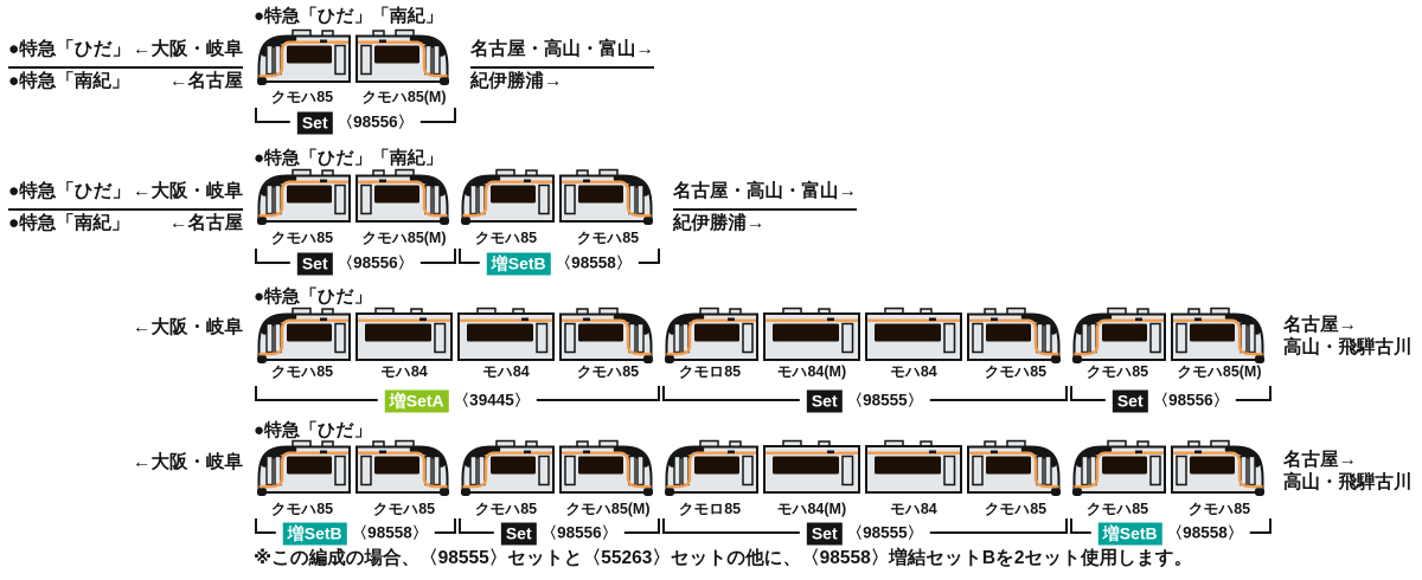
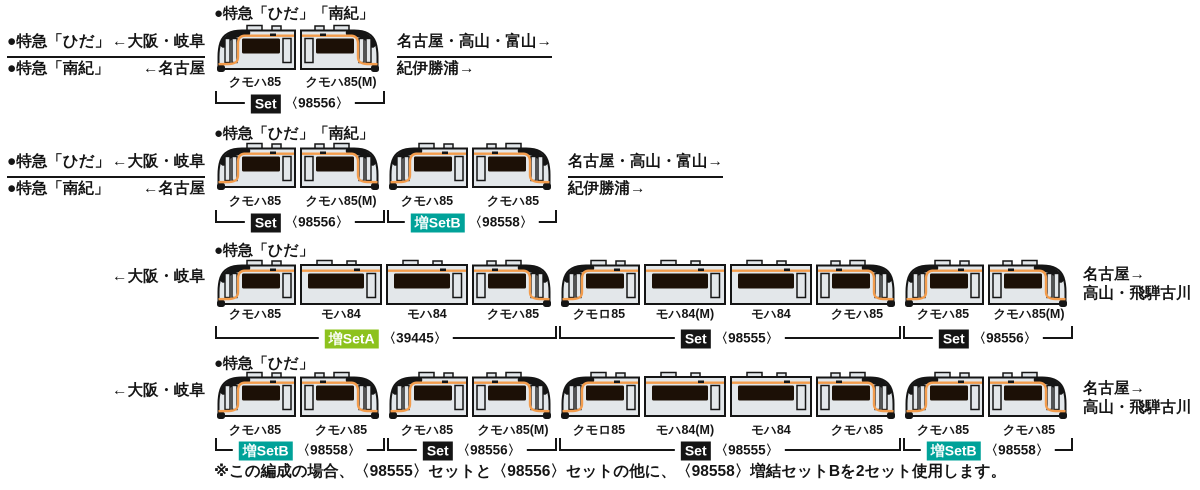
- ※この編成の場合、〈98555〉セットと〈55263〉セットの他に、〈98558〉増結セットBを2セット使用します。
+ ※この編成の場合、〈98555〉セットと〈98556〉セットの他に、〈98558〉増結セットBを2セット使用します。
  ●特急「ひだ」「南紀」
  ●特急「ひだ」
  ←大阪・岐阜
  ●特急「南紀」
  ←名古屋
  名古屋・高山・富山→
  紀伊勝浦→
  クモハ85
  クモハ85(M)
  Set
  〈98556〉
  ●特急「ひだ」「南紀」
  ●特急「ひだ」
  ←大阪・岐阜
  ●特急「南紀」
  ←名古屋
  名古屋・高山・富山→
  紀伊勝浦→
  クモハ85
  クモハ85(M)
  クモハ85
  クモハ85
  Set
  〈98556〉
  増SetB
  〈98558〉
  ●特急「ひだ」
  ←大阪・岐阜
  名古屋→
  高山・飛騨古川
  クモハ85
  モハ84
  モハ84
  クモハ85
  クモロ85
  モハ84(M)
  モハ84
  クモハ85
  クモハ85
  クモハ85(M)
  増SetA
  〈39445〉
  Set
  〈98555〉
  Set
  〈98556〉
  ●特急「ひだ」
  ←大阪・岐阜
  名古屋→
  高山・飛騨古川
  クモハ85
  クモハ85
  クモハ85
  クモハ85(M)
  クモロ85
  モハ84(M)
  モハ84
  クモハ85
  クモハ85
  クモハ85
  増SetB
  〈98558〉
  Set
  〈98556〉
  Set
  〈98555〉
  増SetB
  〈98558〉
